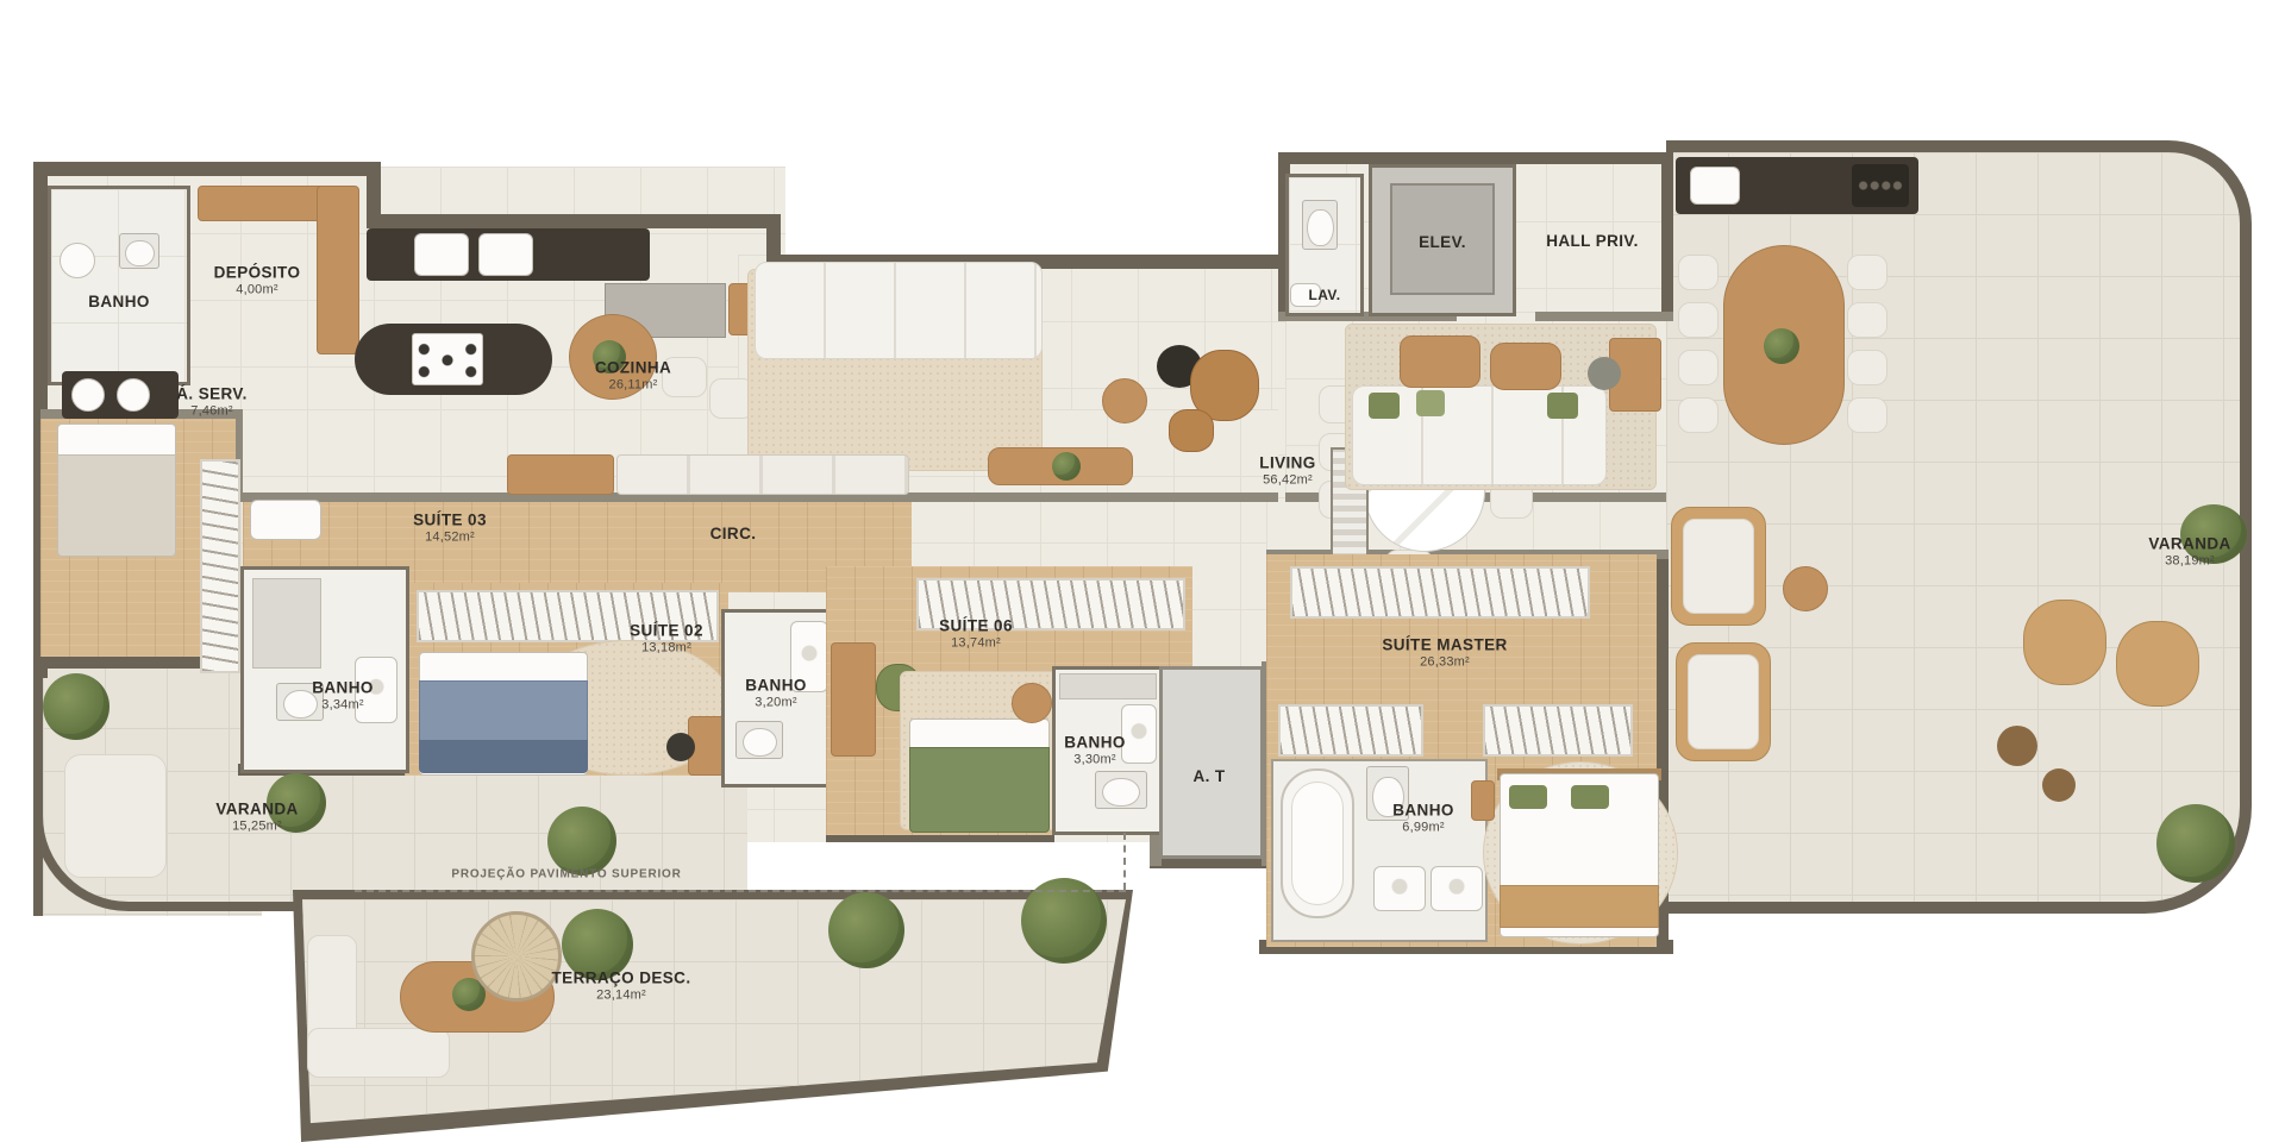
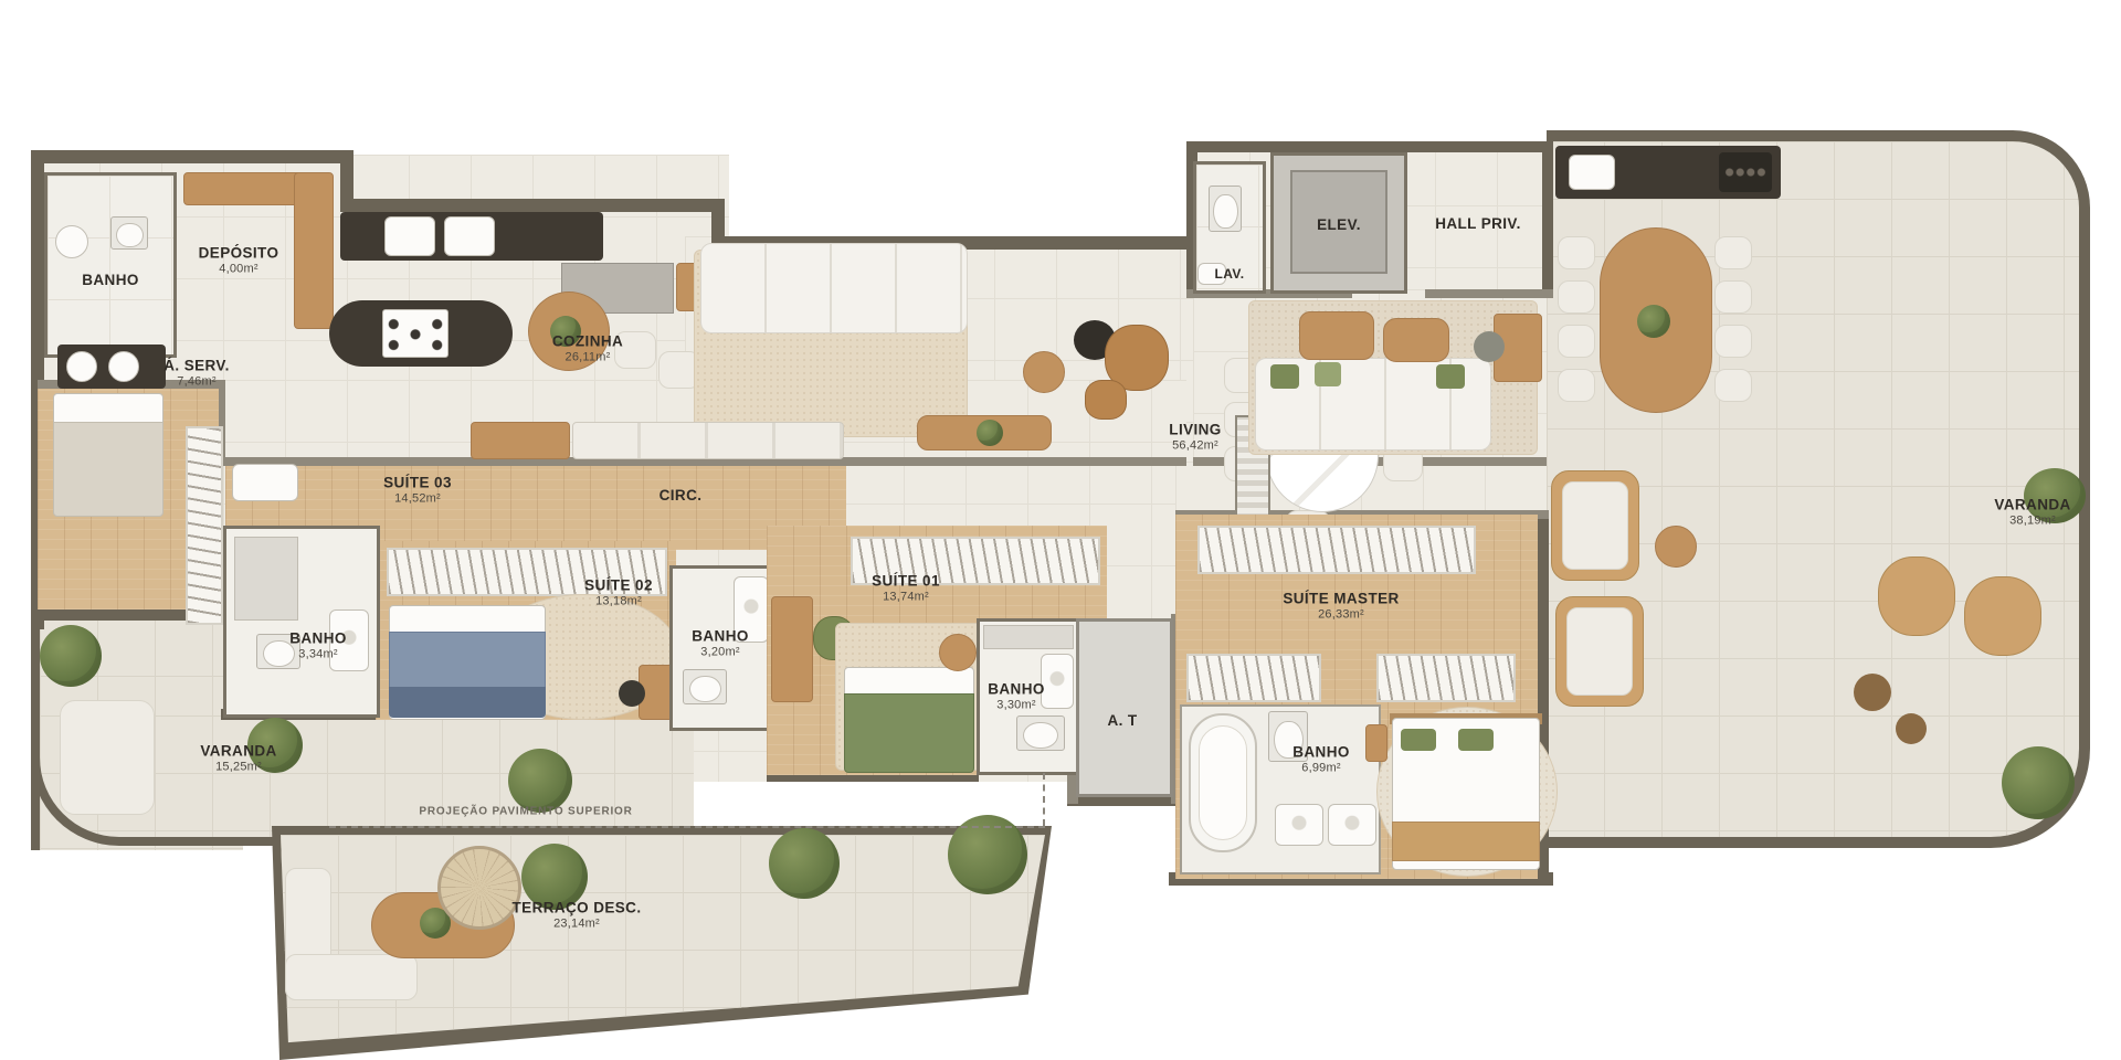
  BANHO
  DEPÓSITO
  4,00m²
  Á. SERV.
  7,46m²
  COZINHA
  26,11m²
  LAV.
  ELEV.
  HALL PRIV.
  LIVING
  56,42m²
  VARANDA
  38,19m²
  SUÍTE 03
  14,52m²
  CIRC.
  SUÍTE 02
  13,18m²
  BANHO
  3,34m²
  BANHO
  3,20m²
- SUÍTE 06
+ SUÍTE 01
  13,74m²
  BANHO
  3,30m²
  A. T
  SUÍTE MASTER
  26,33m²
  BANHO
  6,99m²
  VARANDA
  15,25m²
  TERRAÇO DESC.
  23,14m²
  PROJEÇÃO PAVIMENTO SUPERIOR
